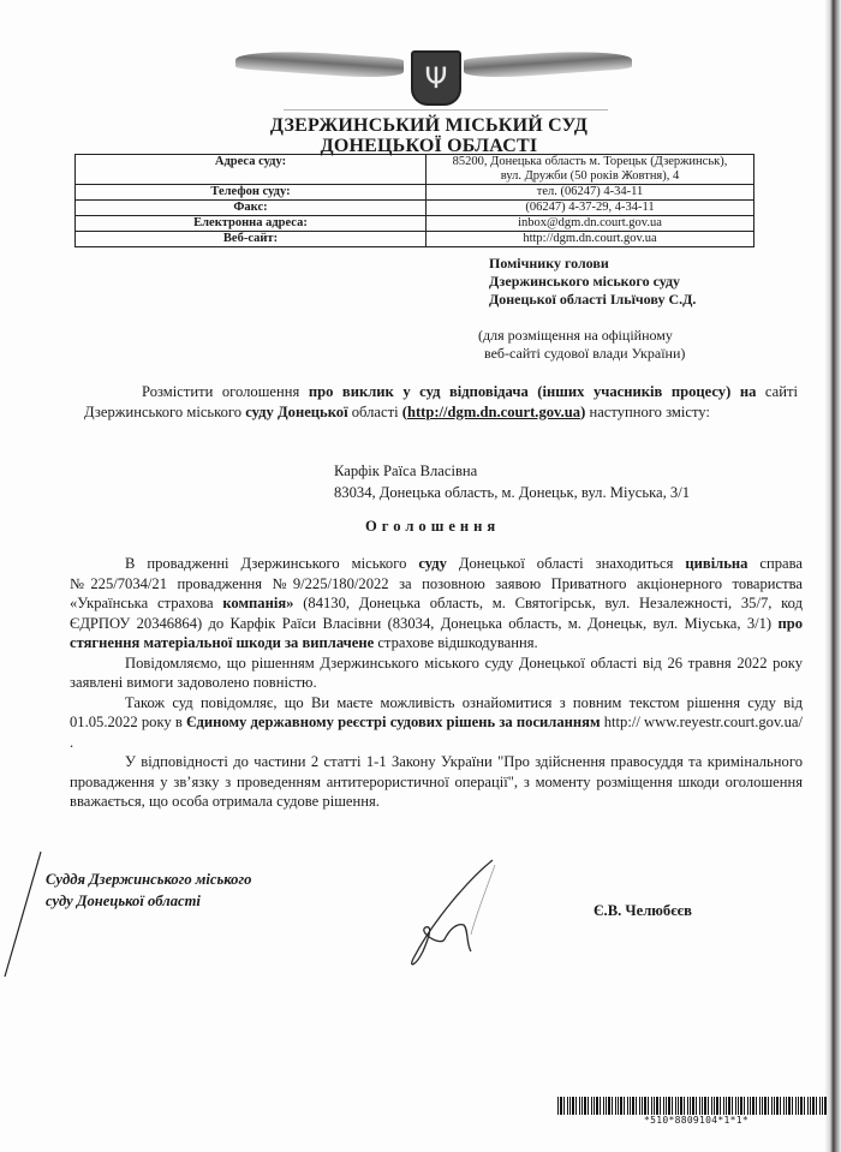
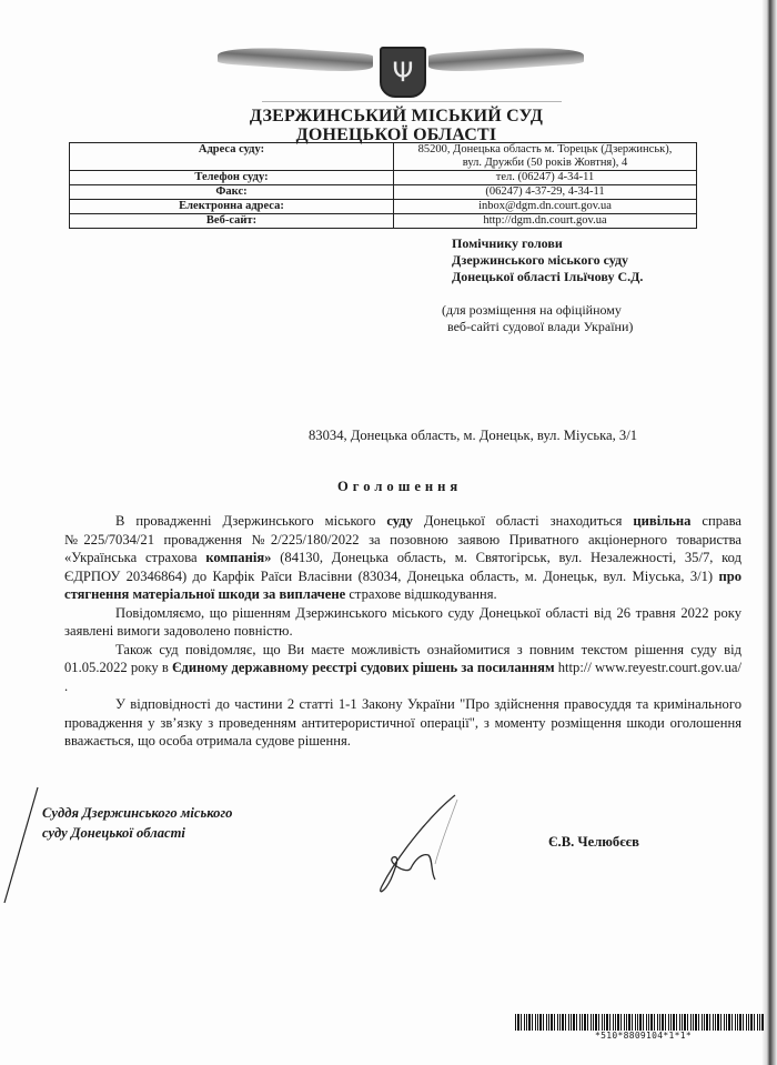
  Ψ
  ДЗЕРЖИНСЬКИЙ МІСЬКИЙ СУД
  ДОНЕЦЬКОЇ ОБЛАСТІ
  Адреса суду:	85200, Донецька область м. Торецьк (Дзержинськ), вул. Дружби (50 років Жовтня), 4
  Телефон суду:	тел. (06247) 4-34-11
  Факс:	(06247) 4-37-29, 4-34-11
  Електронна адреса:	inbox@dgm.dn.court.gov.ua
  Веб-сайт:	http://dgm.dn.court.gov.ua
  Помічнику голови
  Дзержинського міського суду
  Донецької області Ільїчову С.Д.
  (для розміщення на офіційному
  веб-сайті судової влади України)
- Розмістити оголошення про виклик у суд відповідача (інших учасників процесу) на сайті Дзержинського міського суду Донецької області (http://dgm.dn.court.gov.ua) наступного змісту:
- Карфік Раїса Власівна
  83034, Донецька область, м. Донецьк, вул. Міуська, 3/1
  Оголошення
- В провадженні Дзержинського міського суду Донецької області знаходиться цивільна справа №225/7034/21 провадження №9/225/180/2022 за позовною заявою Приватного акціонерного товариства «Українська страхова компанія» (84130, Донецька область, м. Святогірськ, вул. Незалежності, 35/7, код ЄДРПОУ 20346864) до Карфік Раїси Власівни (83034, Донецька область, м. Донецьк, вул. Міуська, 3/1) про стягнення матеріальної шкоди за виплачене страхове відшкодування.
+ В провадженні Дзержинського міського суду Донецької області знаходиться цивільна справа №225/7034/21 провадження №2/225/180/2022 за позовною заявою Приватного акціонерного товариства «Українська страхова компанія» (84130, Донецька область, м. Святогірськ, вул. Незалежності, 35/7, код ЄДРПОУ 20346864) до Карфік Раїси Власівни (83034, Донецька область, м. Донецьк, вул. Міуська, 3/1) про стягнення матеріальної шкоди за виплачене страхове відшкодування.
  Повідомляємо, що рішенням Дзержинського міського суду Донецької області від 26 травня 2022 року заявлені вимоги задоволено повністю.
  Також суд повідомляє, що Ви маєте можливість ознайомитися з повним текстом рішення суду від 01.05.2022 року в Єдиному державному реєстрі судових рішень за посиланням http:// www.reyestr.court.gov.ua/ .
  У відповідності до частини 2 статті 1-1 Закону України "Про здійснення правосуддя та кримінального провадження у зв’язку з проведенням антитерористичної операції", з моменту розміщення шкоди оголошення вважається, що особа отримала судове рішення.
  Суддя Дзержинського міського
  суду Донецької області
  Є.В. Челюбєєв
  *510*8809104*1*1*
